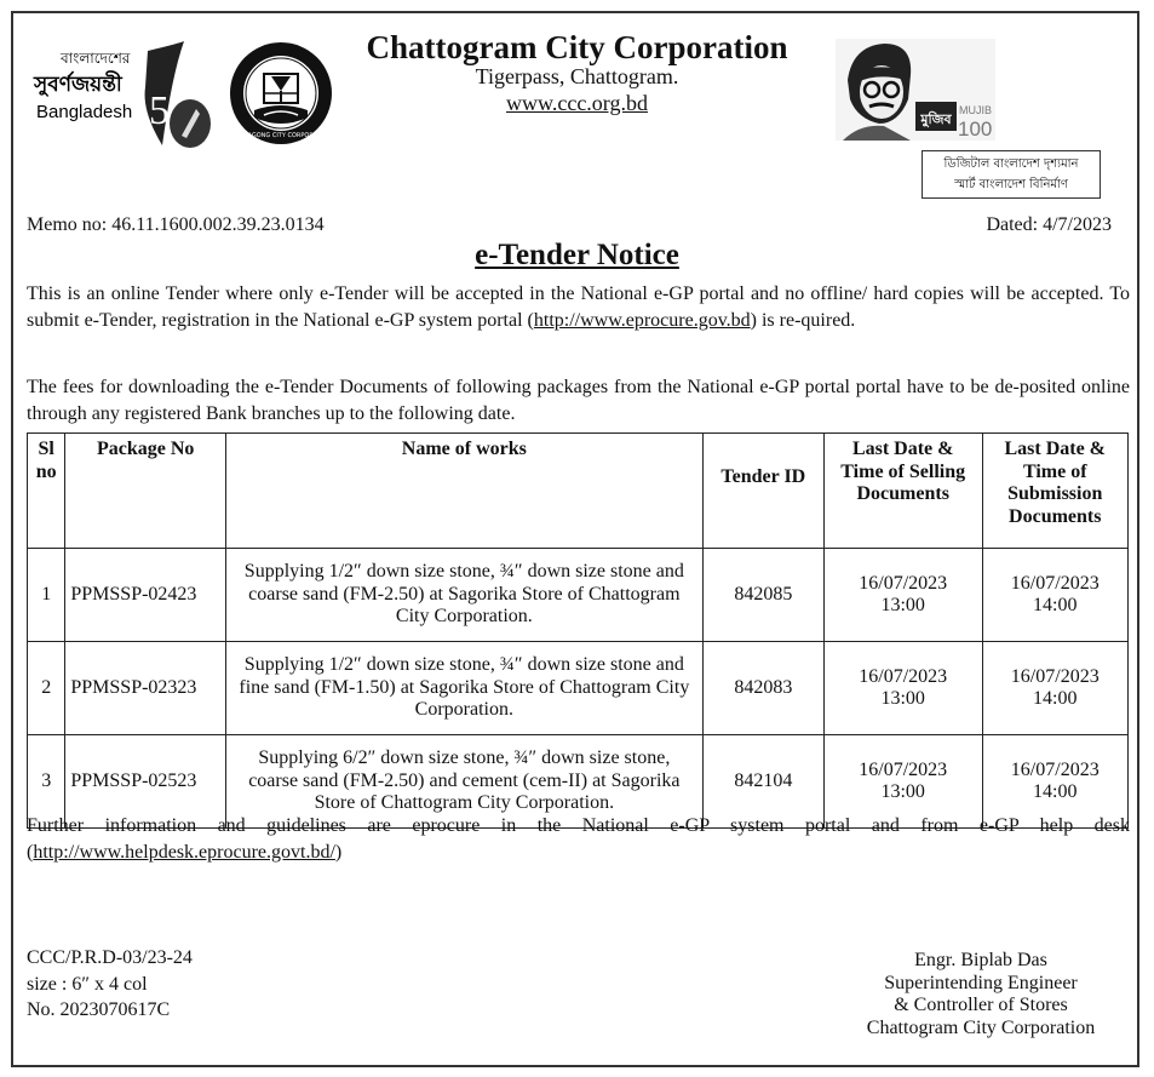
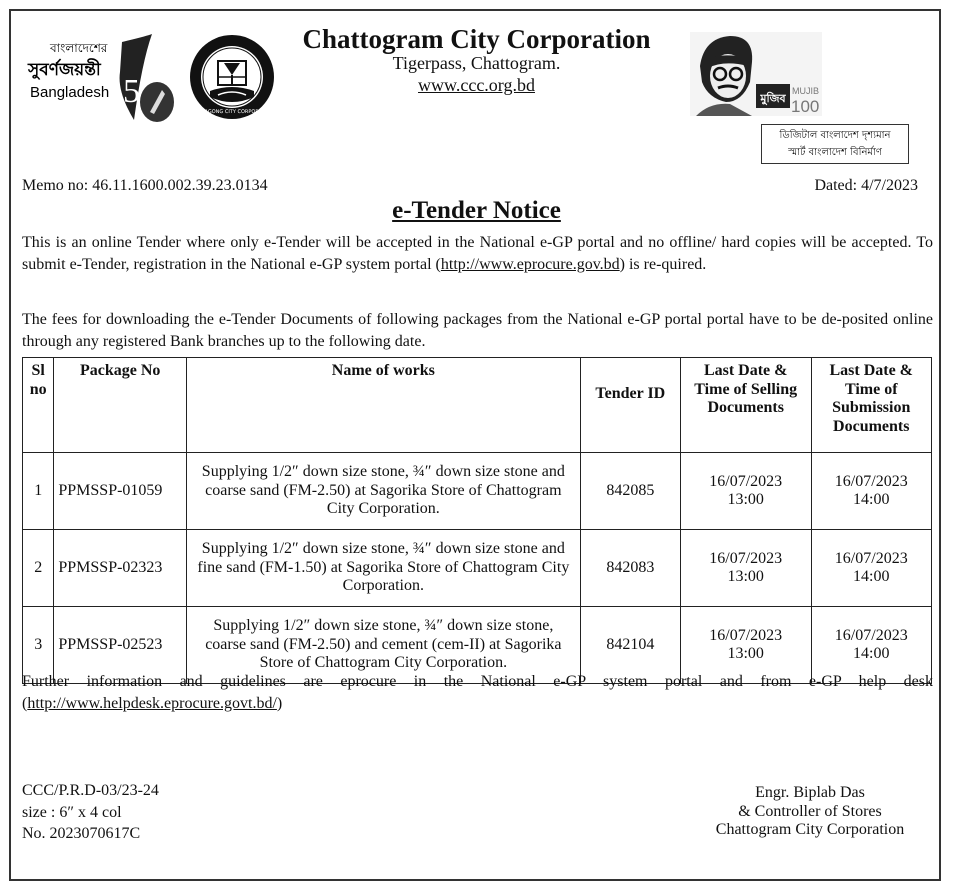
  বাংলাদেশের
  সুবর্ণজয়ন্তী
  Bangladesh
  5
  Chattogram City Corporation
  Tigerpass, Chattogram.
  www.ccc.org.bd
  মুজিব
  MUJIB
  100
  ডিজিটাল বাংলাদেশ দৃশ্যমান
  স্মার্ট বাংলাদেশ বিনির্মাণ
  Memo no: 46.11.1600.002.39.23.0134
  Dated: 4/7/2023
  e-Tender Notice
  This is an online Tender where only e-Tender will be accepted in the National e-GP portal and no offline/ hard copies will be accepted. To submit e-Tender, registration in the National e-GP system portal (http://www.eprocure.gov.bd) is re-quired.
  The fees for downloading the e-Tender Documents of following packages from the National e-GP portal portal have to be de-posited online through any registered Bank branches up to the following date.
  Sl no	Package No	Name of works	Tender ID	Last Date & Time of Selling Documents	Last Date & Time of Submission Documents
- 1	PPMSSP-02423	Supplying 1/2″ down size stone, ¾″ down size stone and coarse sand (FM-2.50) at Sagorika Store of Chattogram City Corporation.	842085	16/07/202313:00	16/07/202314:00
+ 1	PPMSSP-01059	Supplying 1/2″ down size stone, ¾″ down size stone and coarse sand (FM-2.50) at Sagorika Store of Chattogram City Corporation.	842085	16/07/202313:00	16/07/202314:00
  2	PPMSSP-02323	Supplying 1/2″ down size stone, ¾″ down size stone and fine sand (FM-1.50) at Sagorika Store of Chattogram City Corporation.	842083	16/07/202313:00	16/07/202314:00
- 3	PPMSSP-02523	Supplying 6/2″ down size stone, ¾″ down size stone, coarse sand (FM-2.50) and cement (cem-II) at Sagorika Store of Chattogram City Corporation.	842104	16/07/202313:00	16/07/202314:00
+ 3	PPMSSP-02523	Supplying 1/2″ down size stone, ¾″ down size stone, coarse sand (FM-2.50) and cement (cem-II) at Sagorika Store of Chattogram City Corporation.	842104	16/07/202313:00	16/07/202314:00
  Further information and guidelines are eprocure in the National e-GP system portal and from e-GP help desk
  (http://www.helpdesk.eprocure.govt.bd/)
  CCC/P.R.D-03/23-24
  size : 6″ x 4 col
  No. 2023070617C
  Engr. Biplab Das
- Superintending Engineer
  & Controller of Stores
  Chattogram City Corporation
